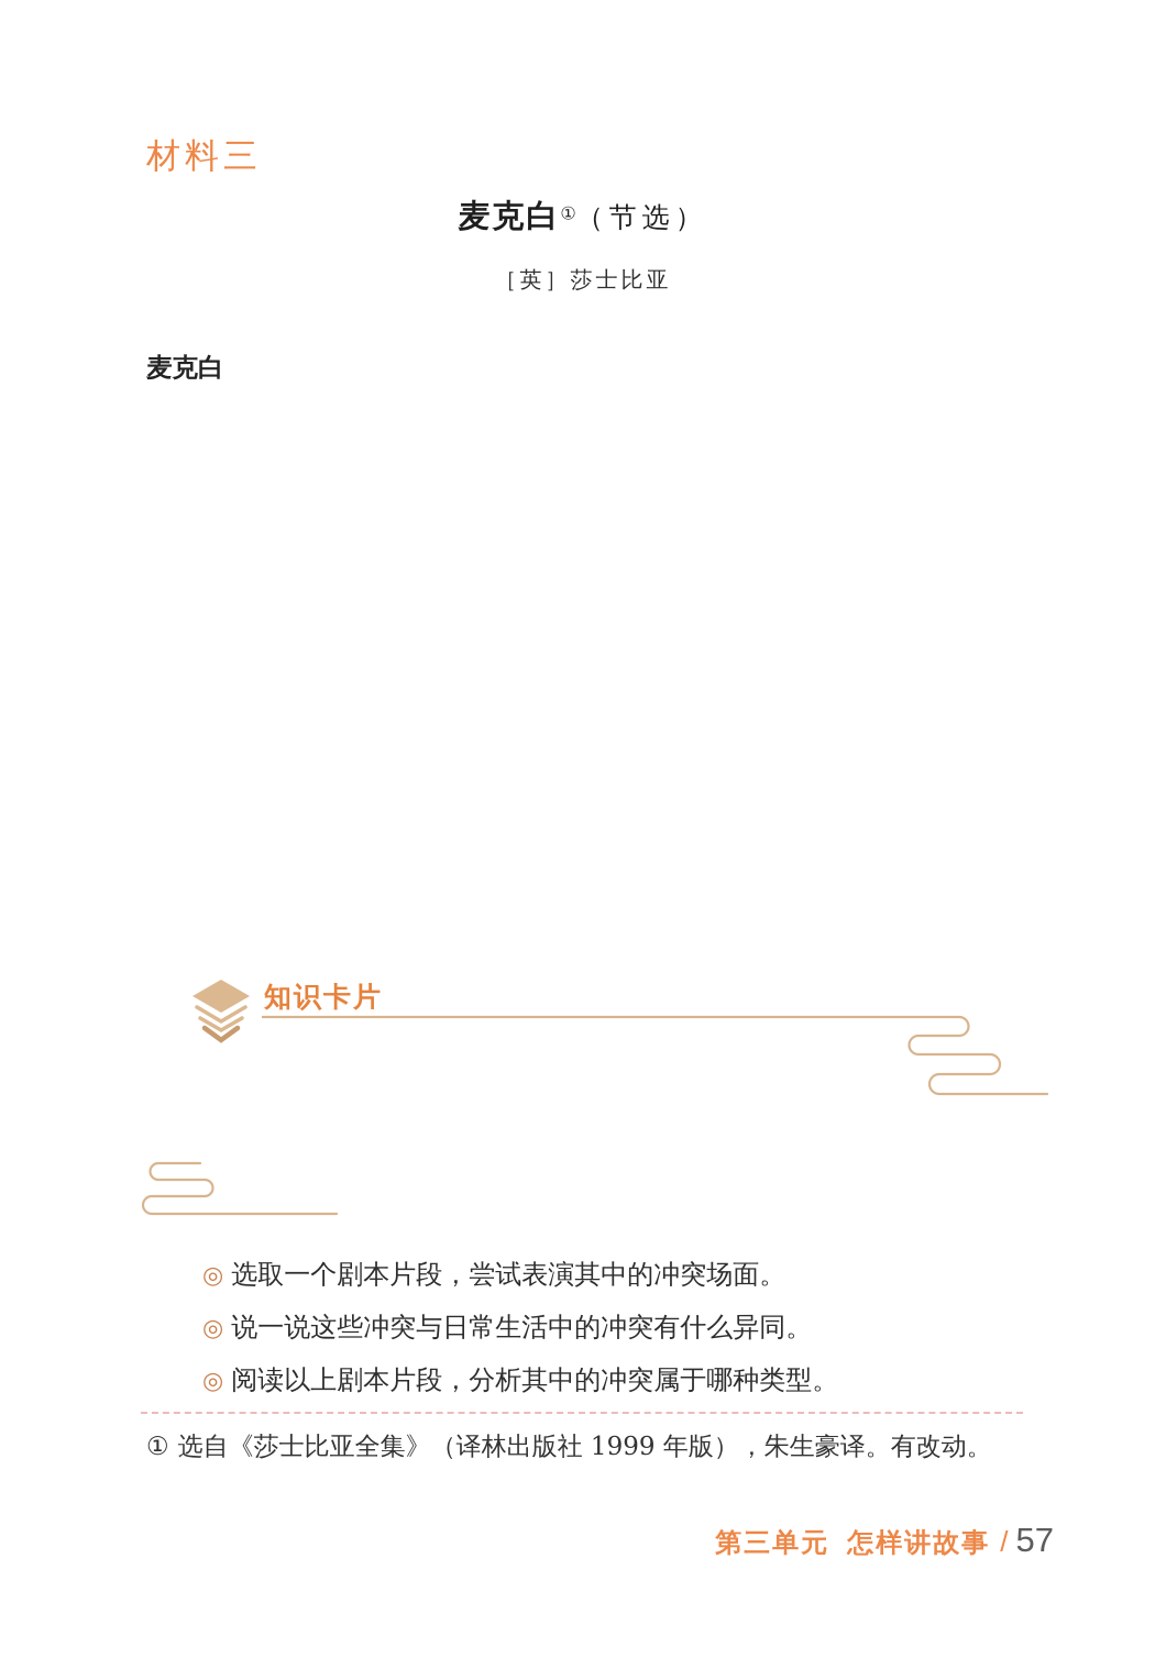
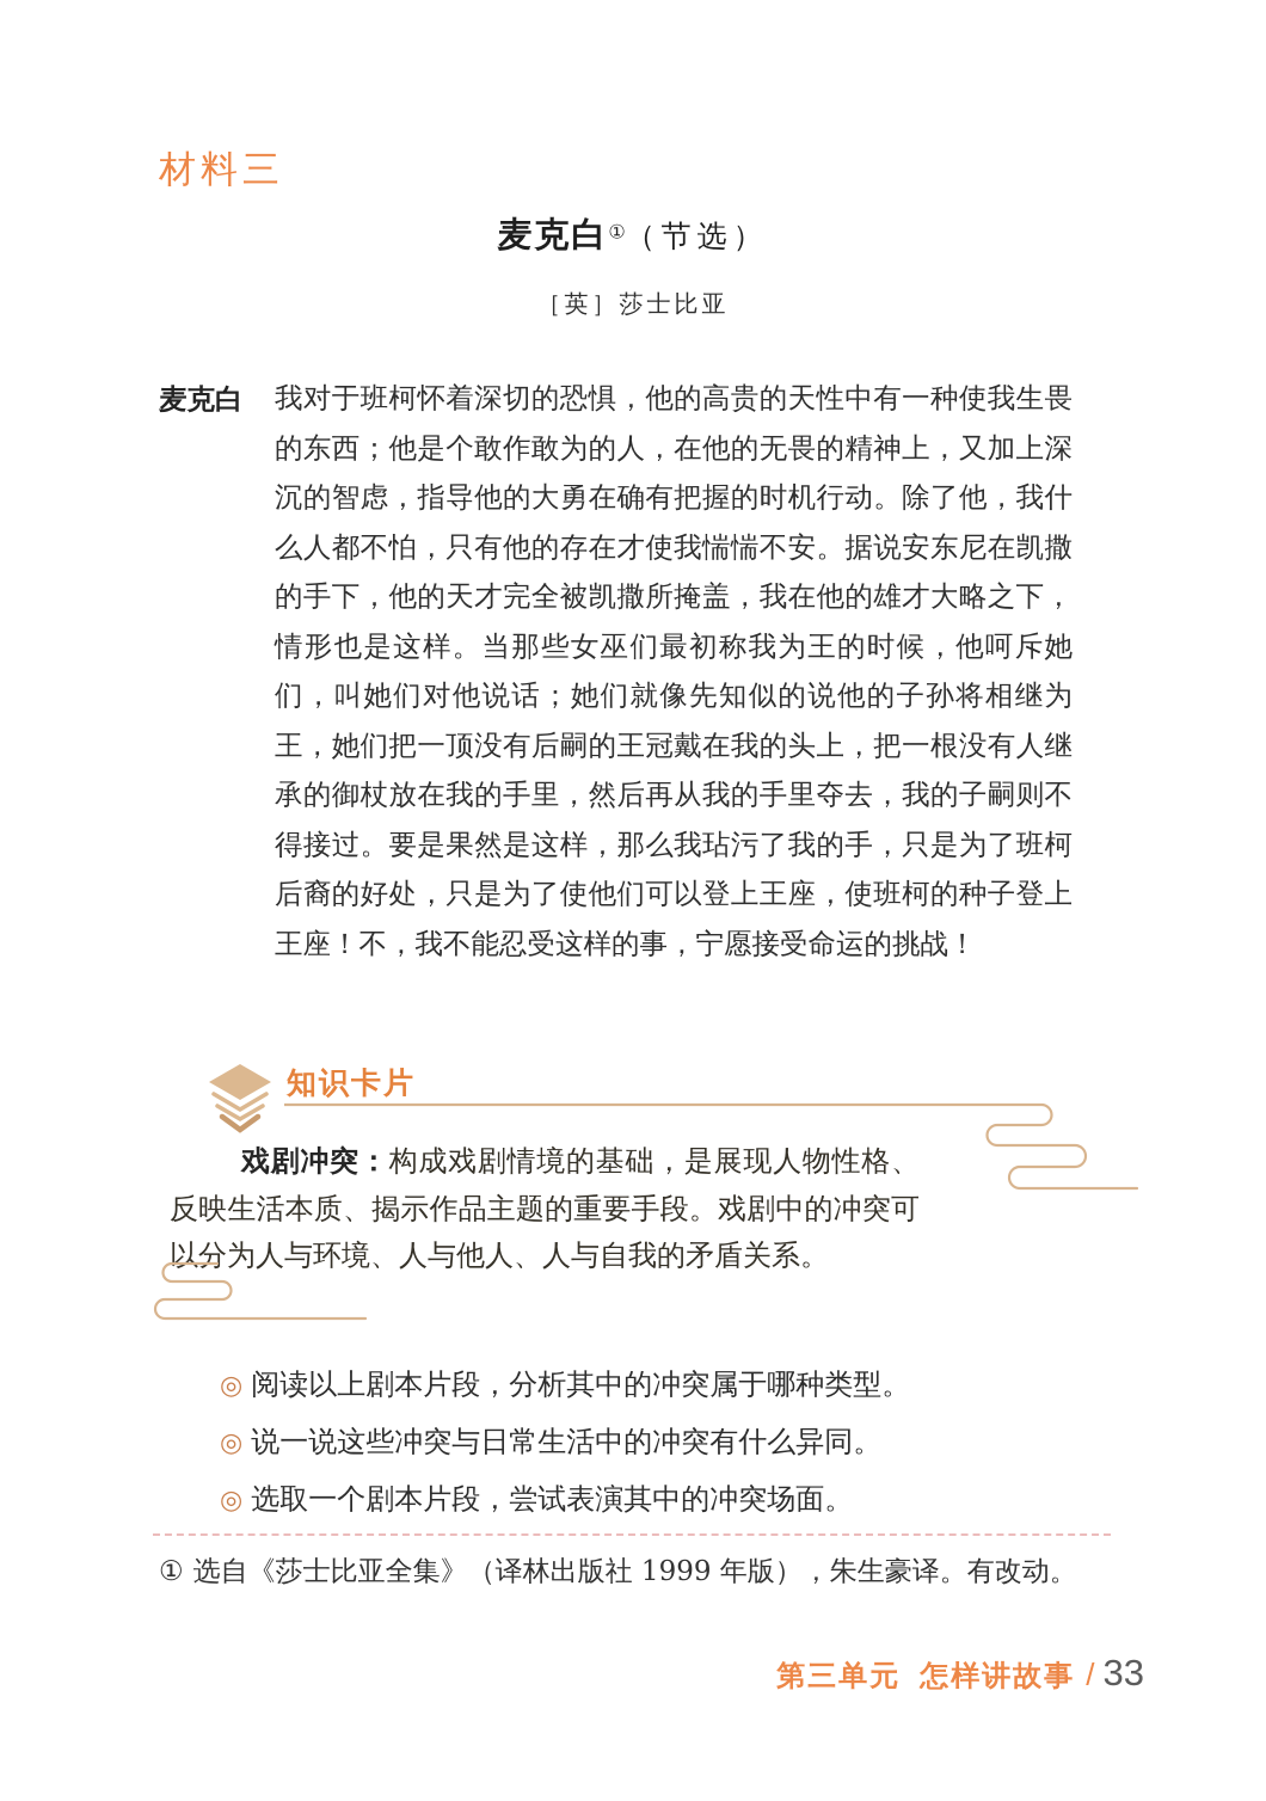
  材料三
  麦克白①（节选）
  ［英］莎士比亚
  麦克白
+ 我对于班柯怀着深切的恐惧，他的高贵的天性中有一种使我生畏的东西；他是个敢作敢为的人，在他的无畏的精神上，又加上深沉的智虑，指导他的大勇在确有把握的时机行动。除了他，我什么人都不怕，只有他的存在才使我惴惴不安。据说安东尼在凯撒的手下，他的天才完全被凯撒所掩盖，我在他的雄才大略之下，情形也是这样。当那些女巫们最初称我为王的时候，他呵斥她们，叫她们对他说话；她们就像先知似的说他的子孙将相继为王，她们把一顶没有后嗣的王冠戴在我的头上，把一根没有人继承的御杖放在我的手里，然后再从我的手里夺去，我的子嗣则不得接过。要是果然是这样，那么我玷污了我的手，只是为了班柯后裔的好处，只是为了使他们可以登上王座，使班柯的种子登上王座！不，我不能忍受这样的事，宁愿接受命运的挑战！
  知识卡片
+ 戏剧冲突：构成戏剧情境的基础，是展现人物性格、反映生活本质、揭示作品主题的重要手段。戏剧中的冲突可以分为人与环境、人与他人、人与自我的矛盾关系。
- ◎ 选取一个剧本片段，尝试表演其中的冲突场面。
+ ◎ 阅读以上剧本片段，分析其中的冲突属于哪种类型。
  ◎ 说一说这些冲突与日常生活中的冲突有什么异同。
- ◎ 阅读以上剧本片段，分析其中的冲突属于哪种类型。
+ ◎ 选取一个剧本片段，尝试表演其中的冲突场面。
  ① 选自《莎士比亚全集》（译林出版社 1999 年版），朱生豪译。有改动。
  第三单元
  怎样讲故事
  /
- 57
+ 33
